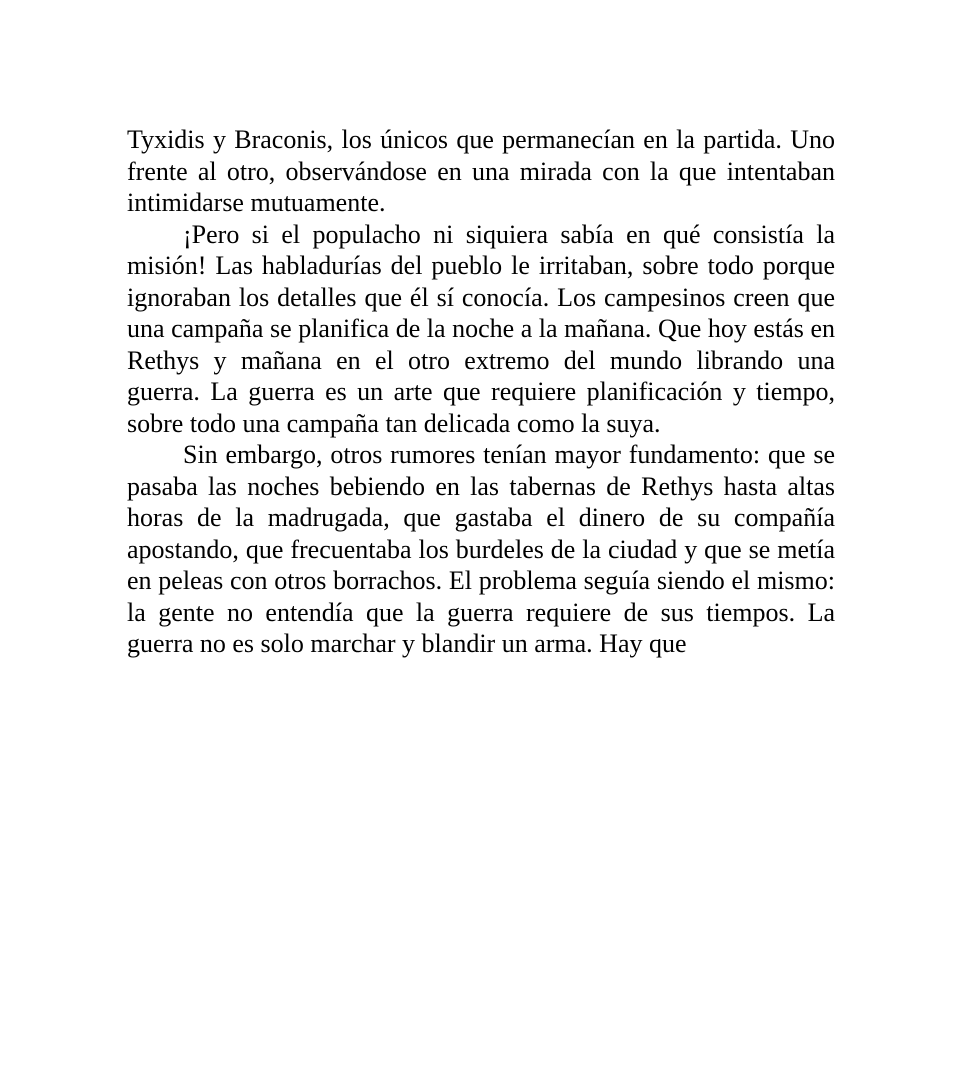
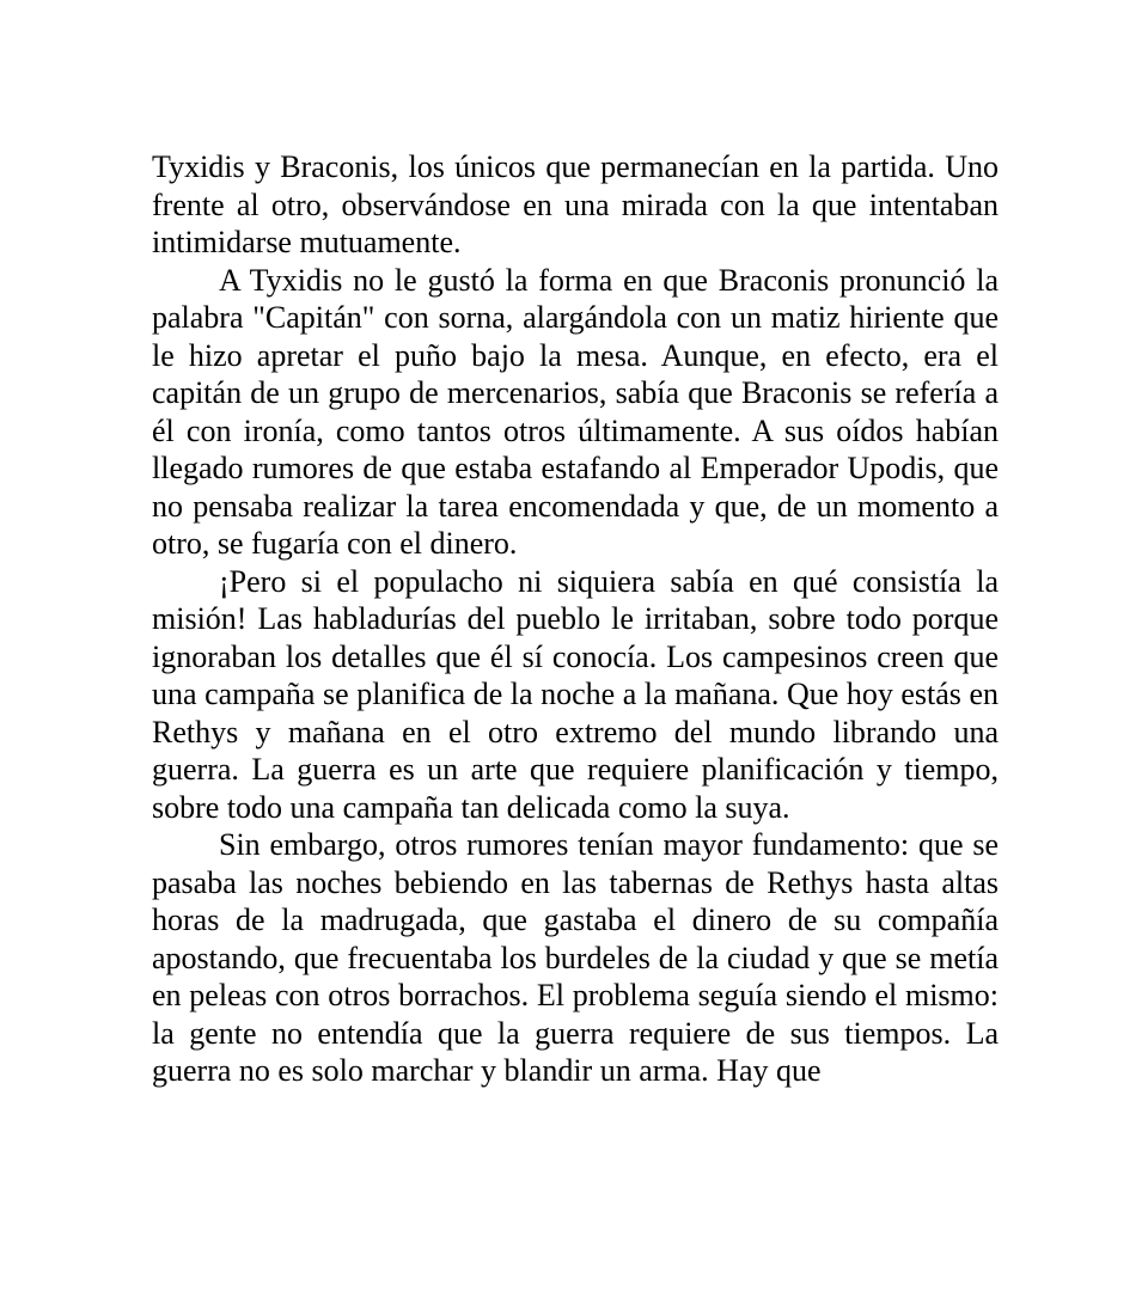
  Tyxidis y Braconis, los únicos que permanecían en la partida. Uno frente al otro, observándose en una mirada con la que intentaban intimidarse mutuamente.
+ A Tyxidis no le gustó la forma en que Braconis pronunció la palabra "Capitán" con sorna, alargándola con un matiz hiriente que le hizo apretar el puño bajo la mesa. Aunque, en efecto, era el capitán de un grupo de mercenarios, sabía que Braconis se refería a él con ironía, como tantos otros últimamente. A sus oídos habían llegado rumores de que estaba estafando al Emperador Upodis, que no pensaba realizar la tarea encomendada y que, de un momento a otro, se fugaría con el dinero.
  ¡Pero si el populacho ni siquiera sabía en qué consistía la misión! Las habladurías del pueblo le irritaban, sobre todo porque ignoraban los detalles que él sí conocía. Los campesinos creen que una campaña se planifica de la noche a la mañana. Que hoy estás en Rethys y mañana en el otro extremo del mundo librando una guerra. La guerra es un arte que requiere planificación y tiempo, sobre todo una campaña tan delicada como la suya.
  Sin embargo, otros rumores tenían mayor fundamento: que se pasaba las noches bebiendo en las tabernas de Rethys hasta altas horas de la madrugada, que gastaba el dinero de su compañía apostando, que frecuentaba los burdeles de la ciudad y que se metía en peleas con otros borrachos. El problema seguía siendo el mismo: la gente no entendía que la guerra requiere de sus tiempos. La guerra no es solo marchar y blandir un arma. Hay que
